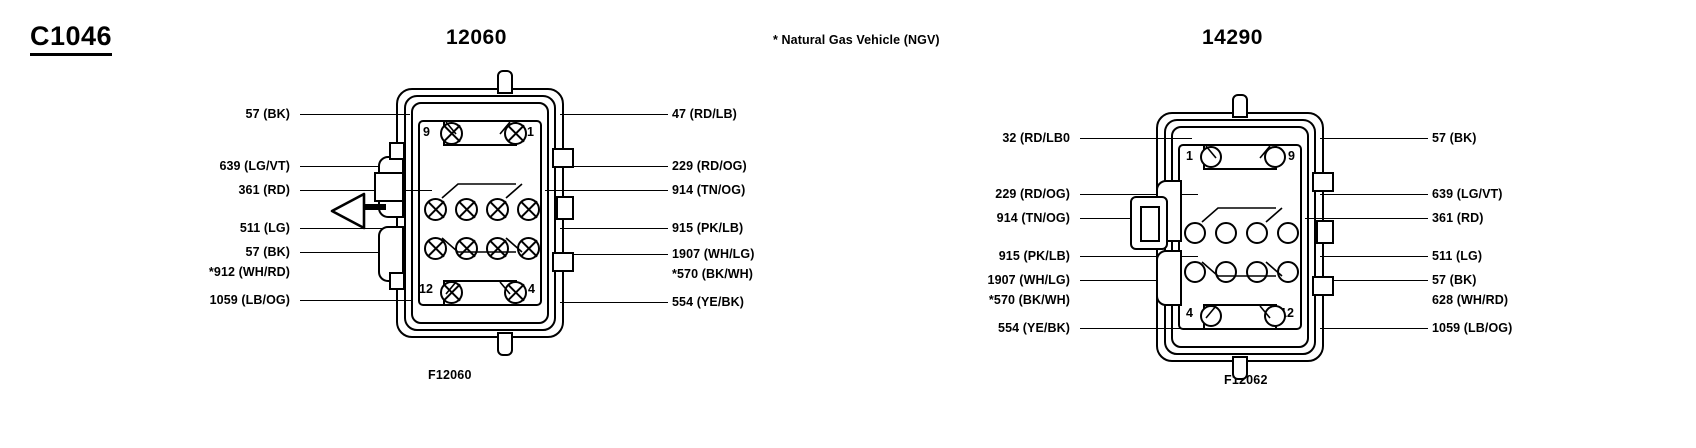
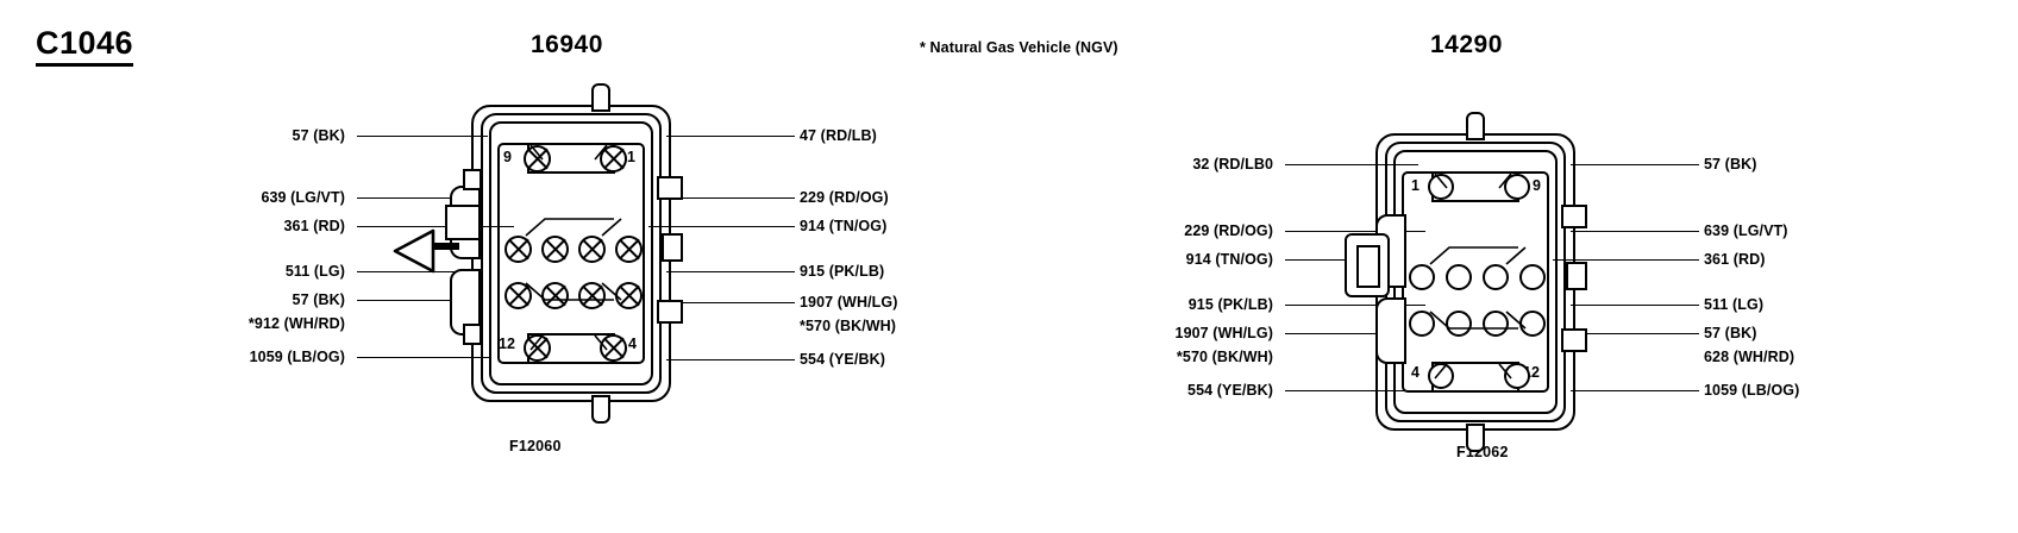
  C1046
- 12060
+ 16940
  * Natural Gas Vehicle (NGV)
  14290
  F12060
  F12062
  57 (BK)
  639 (LG/VT)
  361 (RD)
  511 (LG)
  57 (BK)
  *912 (WH/RD)
  1059 (LB/OG)
  47 (RD/LB)
  229 (RD/OG)
  914 (TN/OG)
  915 (PK/LB)
  1907 (WH/LG)
  *570 (BK/WH)
  554 (YE/BK)
  9
  1
  12
  4
  32 (RD/LB0
  229 (RD/OG)
  914 (TN/OG)
  915 (PK/LB)
  1907 (WH/LG)
  *570 (BK/WH)
  554 (YE/BK)
  57 (BK)
  639 (LG/VT)
  361 (RD)
  511 (LG)
  57 (BK)
  628 (WH/RD)
  1059 (LB/OG)
  1
  9
  4
